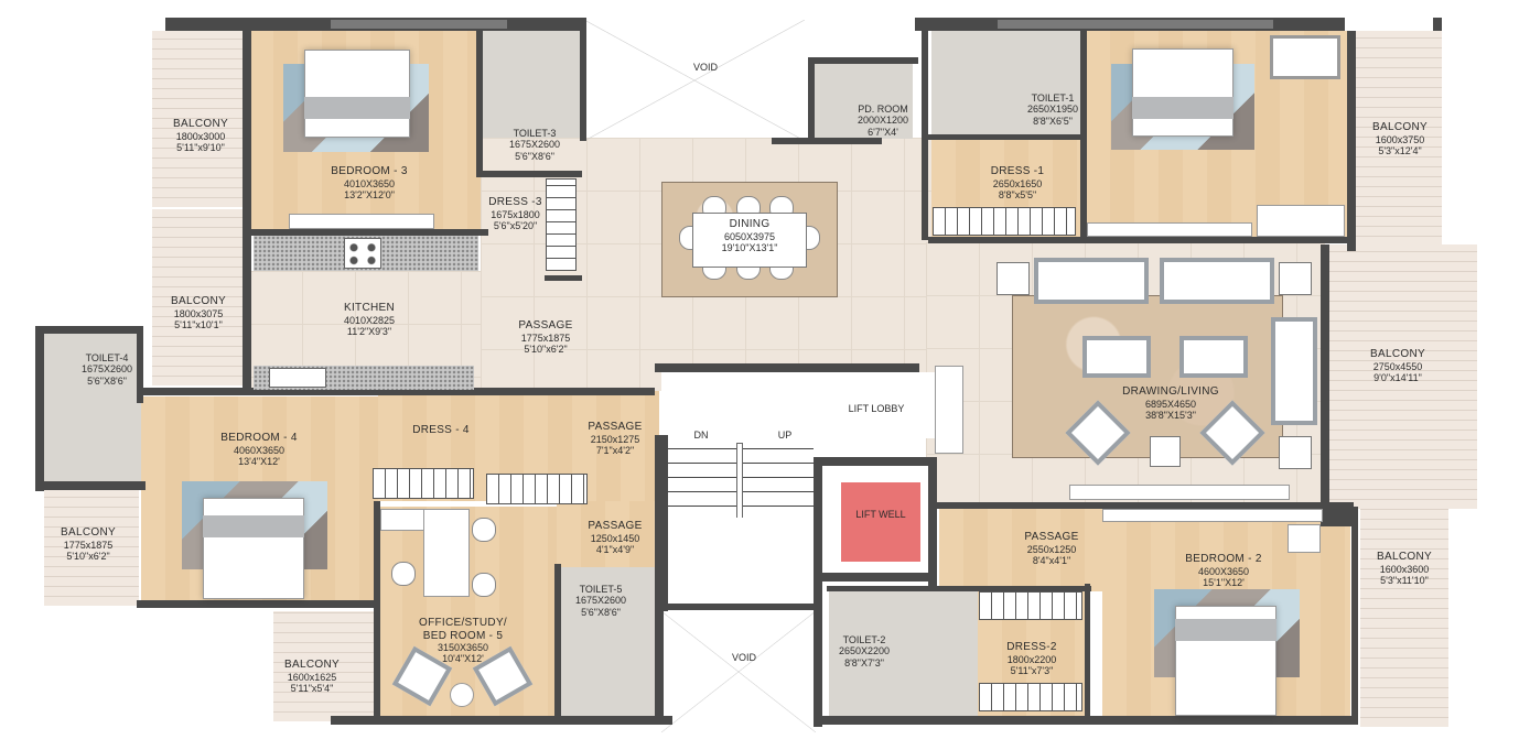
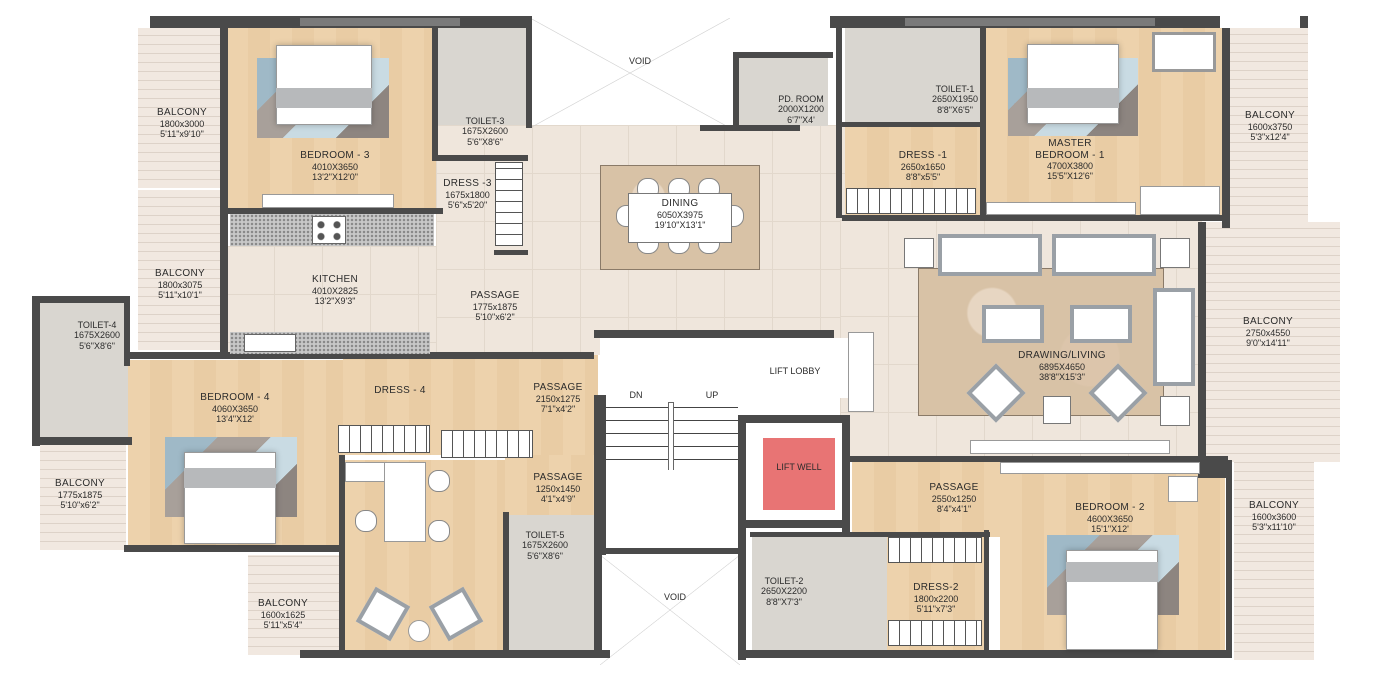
  BALCONY
  1800x3000
  5'11"x9'10"
  BALCONY
  1800x3075
  5'11"x10'1"
  BEDROOM - 3
  4010X3650
  13'2"X12'0"
  TOILET-3
  1675X2600
  5'6"X8'6"
  DRESS -3
  1675x1800
  5'6"x5'20"
  KITCHEN
  4010X2825
- 11'2"X9'3"
+ 13'2"X9'3"
  PASSAGE
  1775x1875
  5'10"x6'2"
  VOID
  PD. ROOM
  2000X1200
  6'7"X4'
  DINING
  6050X3975
  19'10"X13'1"
  TOILET-1
  2650X1950
  8'8"X6'5"
  DRESS -1
  2650x1650
  8'8"x5'5"
+ MASTER
+ BEDROOM - 1
+ 4700X3800
+ 15'5"X12'6"
  BALCONY
  1600x3750
  5'3"x12'4"
  BALCONY
  2750x4550
  9'0"x14'11"
  DRAWING/LIVING
  6895X4650
  38'8"X15'3"
  TOILET-4
  1675X2600
  5'6"X8'6"
  BEDROOM - 4
  4060X3650
  13'4"X12'
  DRESS - 4
  PASSAGE
  2150x1275
  7'1"x4'2"
  PASSAGE
  1250x1450
  4'1"x4'9"
  BALCONY
  1775x1875
  5'10"x6'2"
  BALCONY
  1600x1625
  5'11"x5'4"
- OFFICE/STUDY/
- BED ROOM - 5
- 3150X3650
- 10'4"X12'
  TOILET-5
  1675X2600
  5'6"X8'6"
  LIFT LOBBY
  DN
  UP
  LIFT WELL
  VOID
  PASSAGE
  2550x1250
  8'4"x4'1"
  TOILET-2
  2650X2200
  8'8"X7'3"
  DRESS-2
  1800x2200
  5'11"x7'3"
  BEDROOM - 2
  4600X3650
  15'1"X12'
  BALCONY
  1600x3600
  5'3"x11'10"
